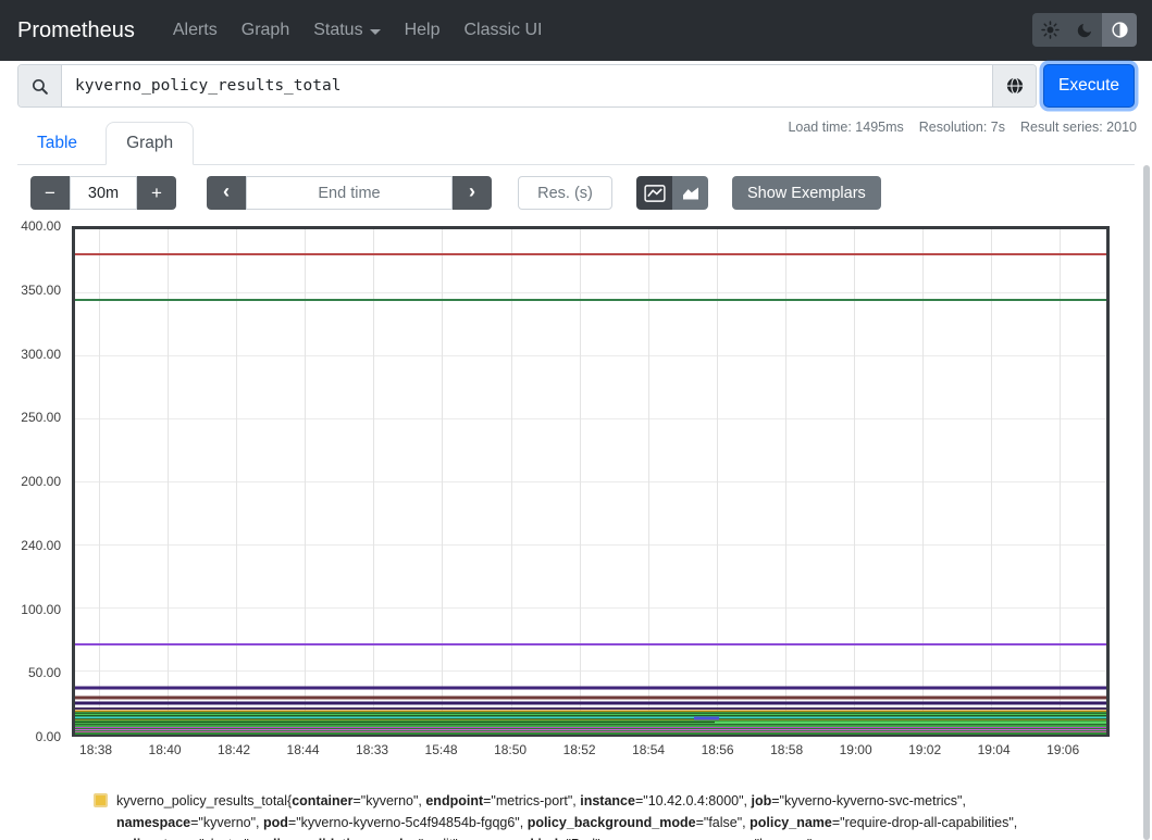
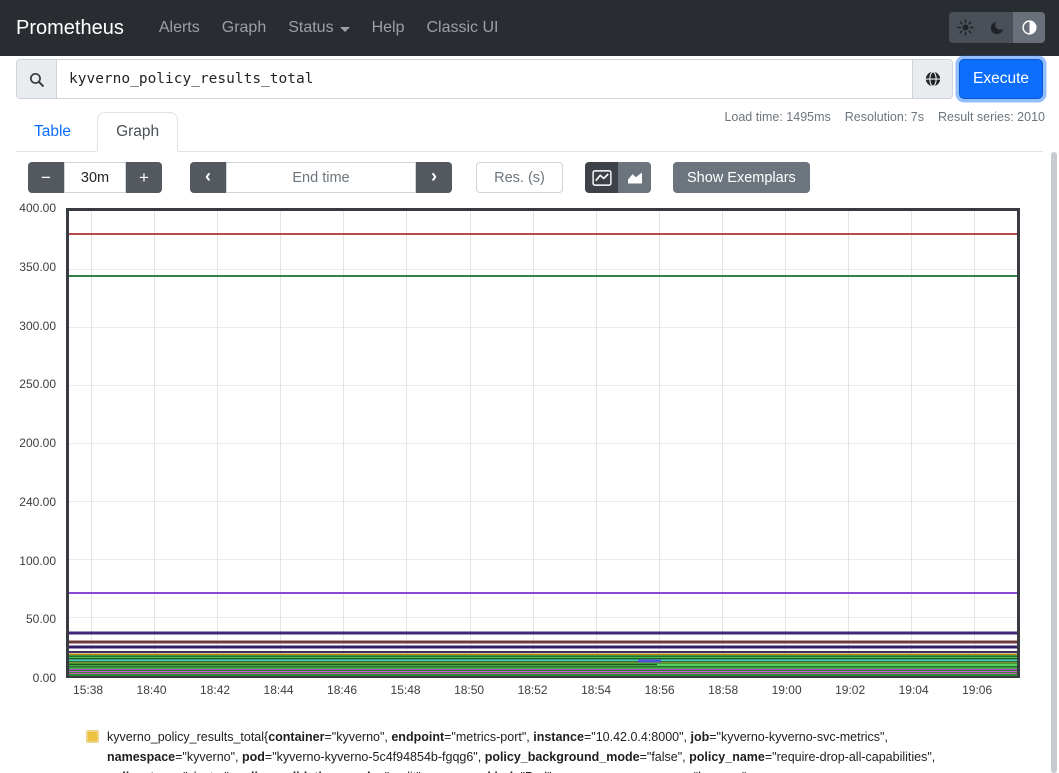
  Prometheus
  Alerts
  Graph
  Status
  Help
  Classic UI
  kyverno_policy_results_total
  Execute
  Load time: 1495ms
  Resolution: 7s
  Result series: 2010
  Table
  Graph
  −
  30m
  +
  ‹
  End time
  ›
  Res. (s)
  Show Exemplars
  400.00
  350.00
  300.00
  250.00
  200.00
  240.00
  100.00
  50.00
  0.00
- 18:38
+ 15:38
  18:40
  18:42
  18:44
- 18:33
+ 18:46
  15:48
  18:50
  18:52
  18:54
  18:56
  18:58
  19:00
  19:02
  19:04
  19:06
  kyverno_policy_results_total{container="kyverno", endpoint="metrics-port", instance="10.42.0.4:8000", job="kyverno-kyverno-svc-metrics", namespace="kyverno", pod="kyverno-kyverno-5c4f94854b-fgqg6", policy_background_mode="false", policy_name="require-drop-all-capabilities",
